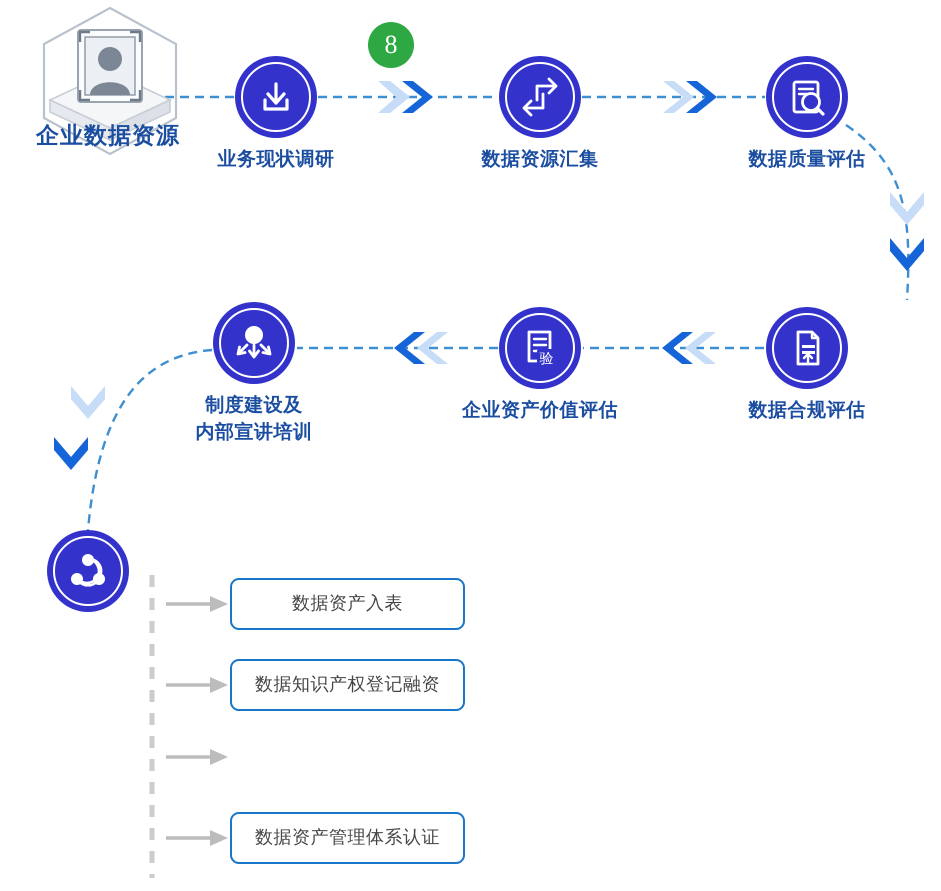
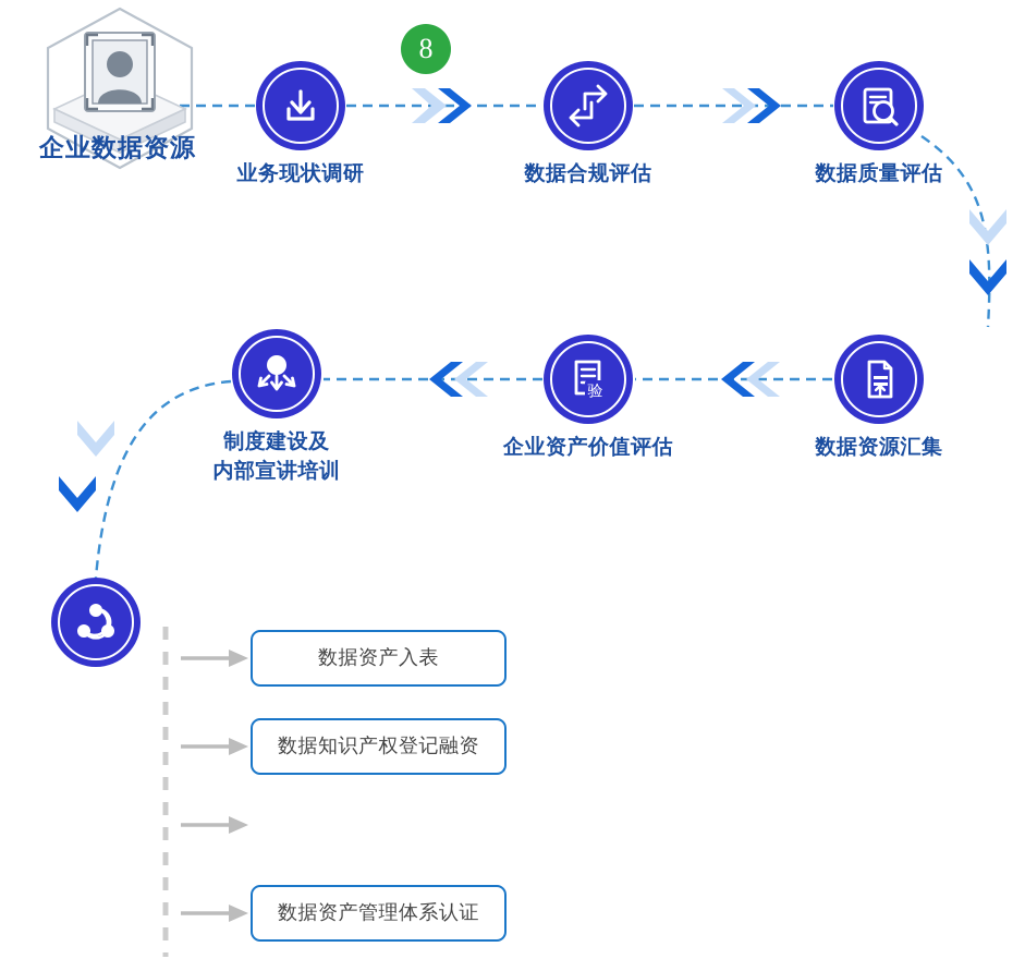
  企业数据资源
  8
  业务现状调研
- 数据资源汇集
+ 数据合规评估
  数据质量评估
- 数据合规评估
+ 数据资源汇集
  验
  企业资产价值评估
  制度建设及
  内部宣讲培训
  数据资产入表
  数据知识产权登记融资
  数据资产管理体系认证
